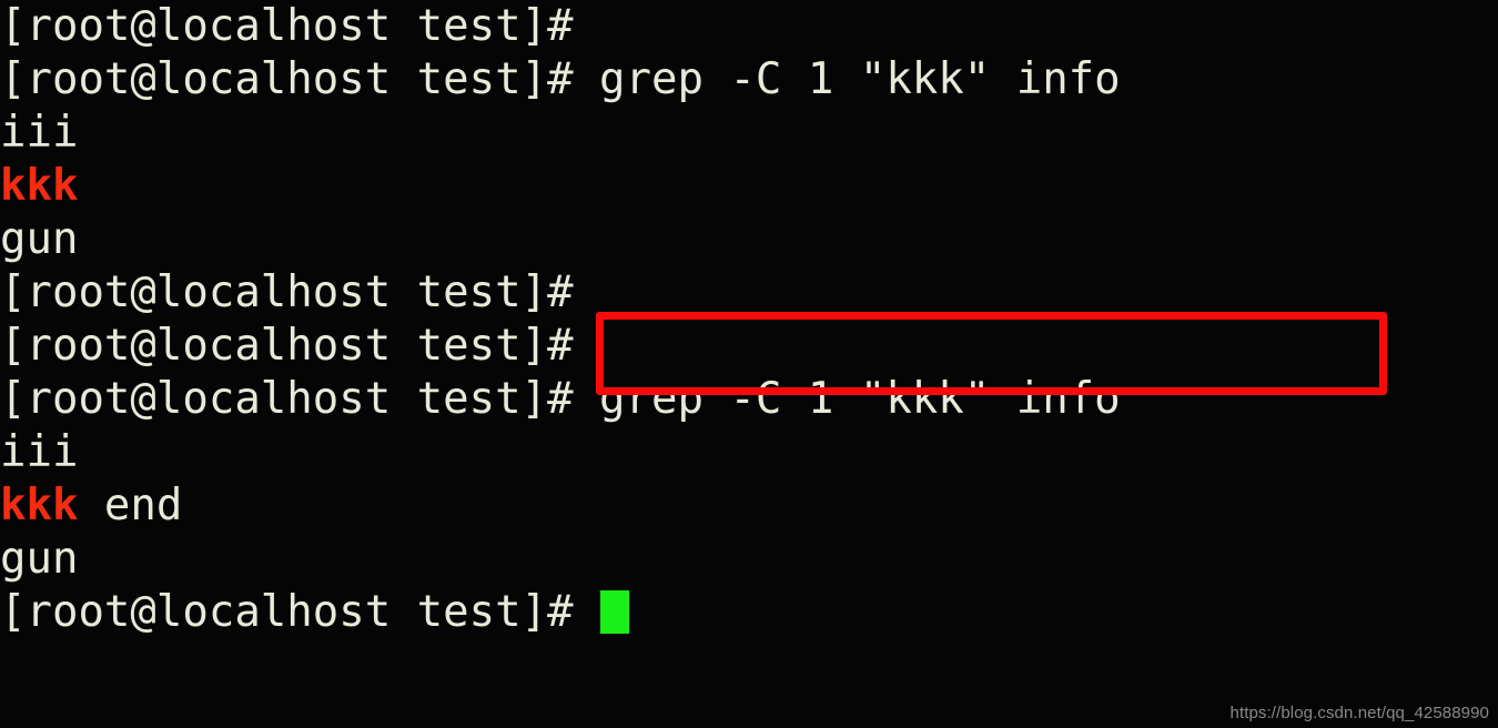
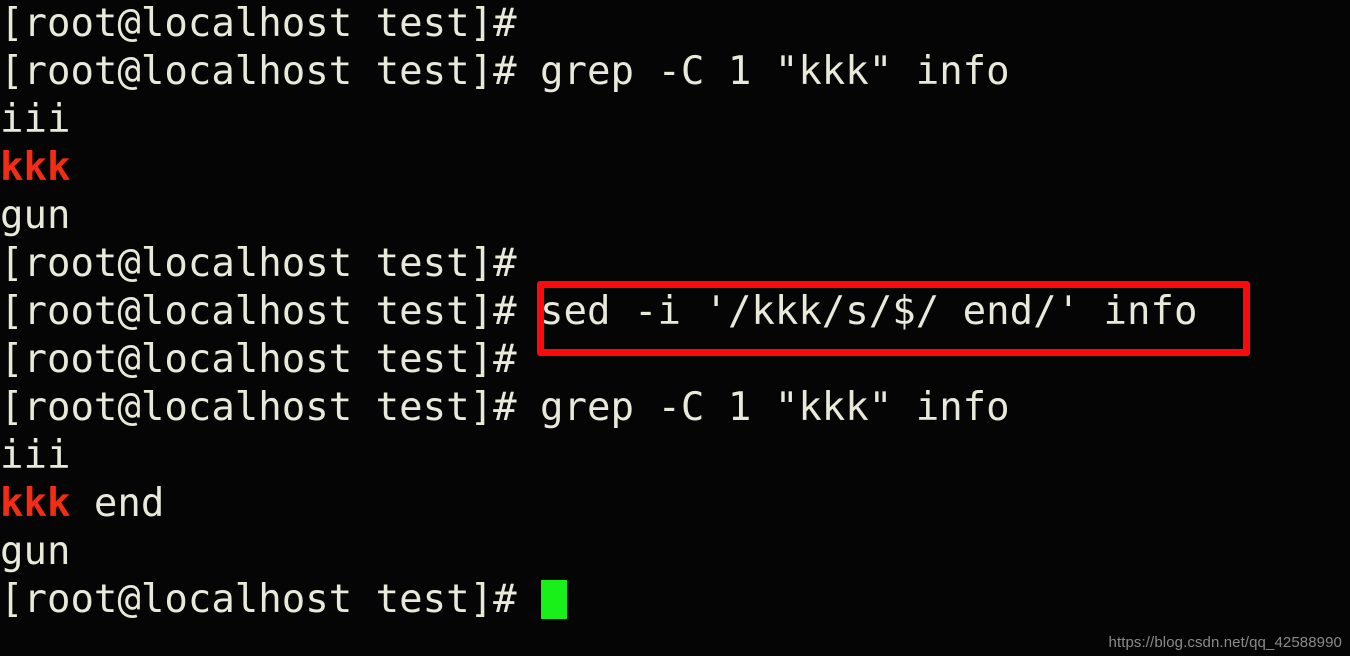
  [root@localhost test]#
  [root@localhost test]# grep -C 1 "kkk" info
  iii
  kkk
  gun
  [root@localhost test]#
+ [root@localhost test]# sed -i '/kkk/s/$/ end/' info
  [root@localhost test]#
  [root@localhost test]# grep -C 1 "kkk" info
  iii
  kkk end
  gun
  [root@localhost test]#
  https://blog.csdn.net/qq_42588990
